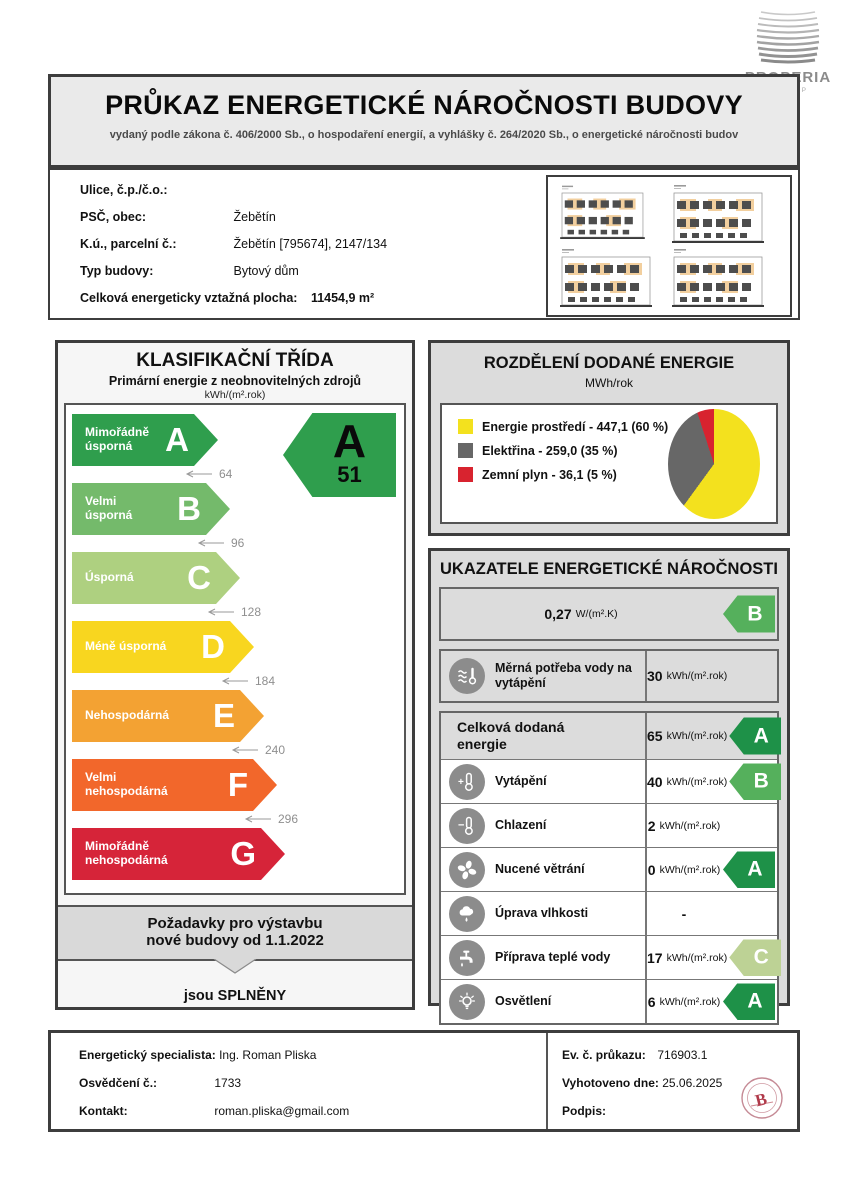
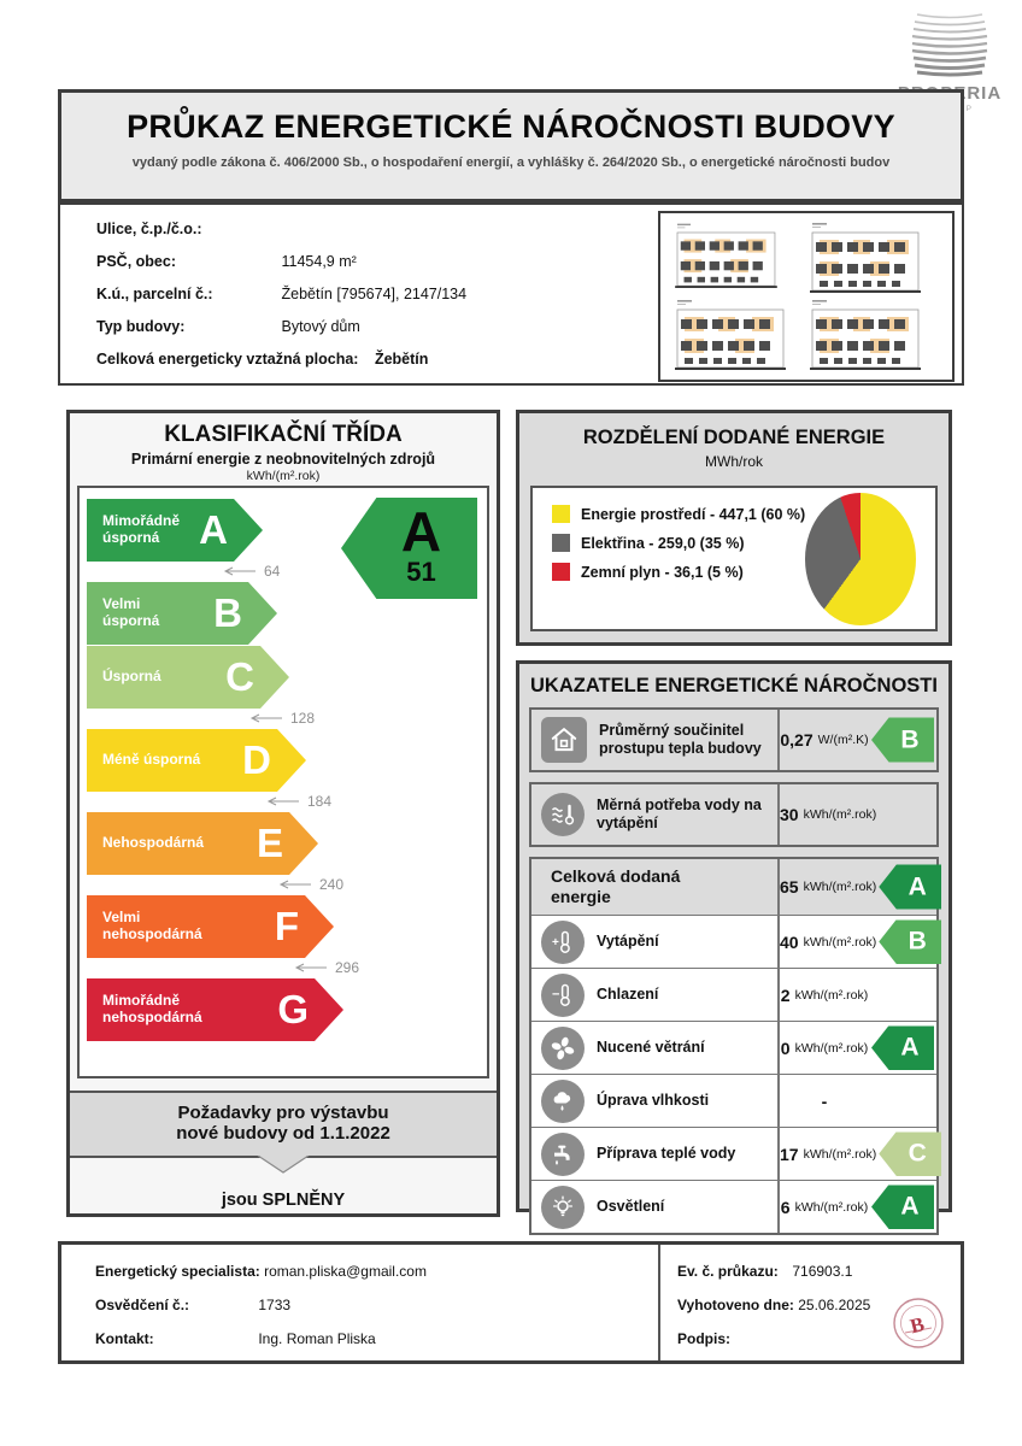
  PRŮKAZ ENERGETICKÉ NÁROČNOSTI BUDOVY
  vydaný podle zákona č. 406/2000 Sb., o hospodaření energií, a vyhlášky č. 264/2020 Sb., o energetické náročnosti budov
  Ulice, č.p./č.o.:
- PSČ, obec: Žebětín
+ PSČ, obec: 11454,9 m²
  K.ú., parcelní č.: Žebětín [795674], 2147/134
  Typ budovy: Bytový dům
- Celková energeticky vztažná plocha: 11454,9 m²
+ Celková energeticky vztažná plocha: Žebětín
  KLASIFIKAČNÍ TŘÍDA
  Primární energie z neobnovitelných zdrojů
  kWh/(m².rok)
  Mimořádně úsporná
  A
  64
  Velmi úsporná
  B
- 96
  Úsporná
  C
  128
  Méně úsporná
  D
  184
  Nehospodárná
  E
  240
  Velmi nehospodárná
  F
  296
  Mimořádně nehospodárná
  G
  A
  51
  Požadavky pro výstavbu
  nové budovy od 1.1.2022
  jsou SPLNĚNY
  ROZDĚLENÍ DODANÉ ENERGIE
  MWh/rok
  Energie prostředí - 447,1 (60 %)
  Elektřina - 259,0 (35 %)
  Zemní plyn - 36,1 (5 %)
  UKAZATELE ENERGETICKÉ NÁROČNOSTI
+ Průměrný součinitel prostupu tepla budovy
  0,27
  W/(m².K)
  B
  Měrná potřeba vody na vytápění
  30
  kWh/(m².rok)
  Celková dodaná energie
  65
  kWh/(m².rok)
  A
  +
  Vytápění
  40
  kWh/(m².rok)
  B
  −
  Chlazení
  2
  kWh/(m².rok)
  Nucené větrání
  0
  kWh/(m².rok)
  A
  Úprava vlhkosti
  -
  Příprava teplé vody
  17
  kWh/(m².rok)
  C
  Osvětlení
  6
  kWh/(m².rok)
  A
- Energetický specialista: Ing. Roman Pliska
+ Energetický specialista: roman.pliska@gmail.com
  Osvědčení č.: 1733
- Kontakt: roman.pliska@gmail.com
+ Kontakt: Ing. Roman Pliska
  Ev. č. průkazu: 716903.1
  Vyhotoveno dne: 25.06.2025
  Podpis:
